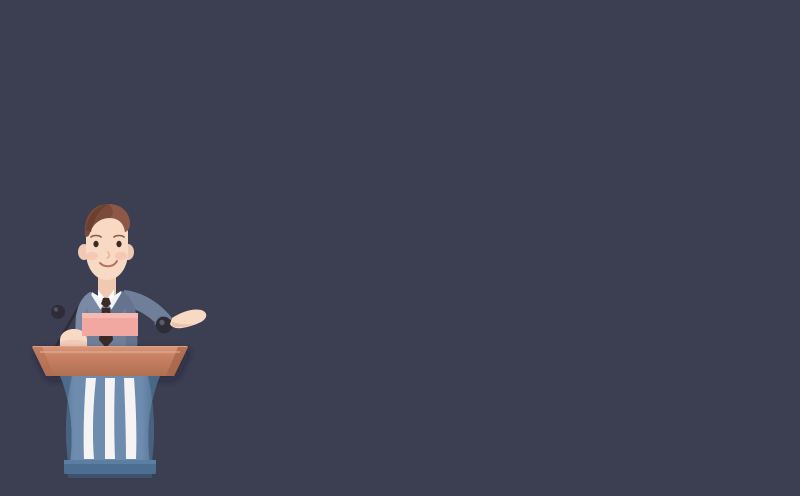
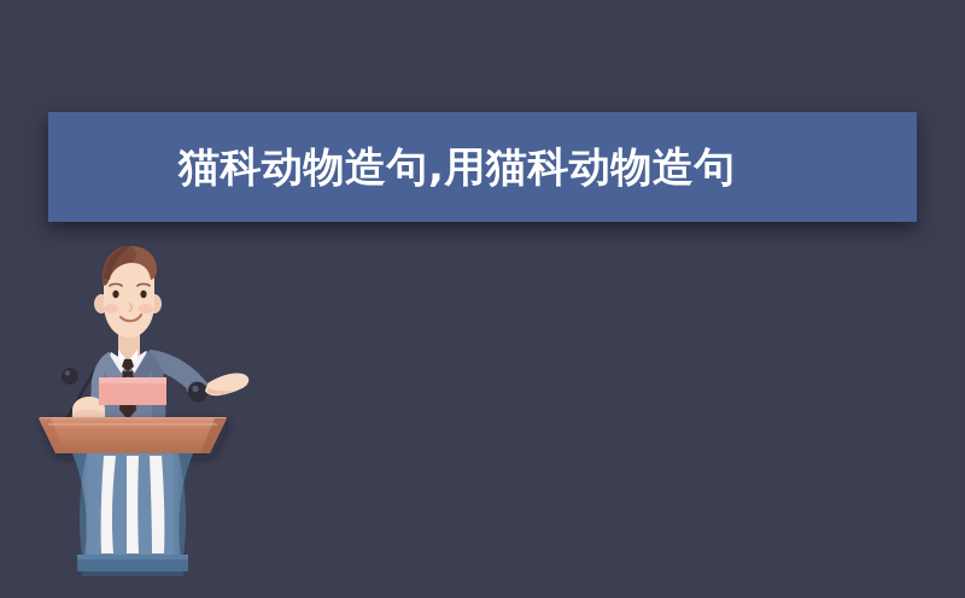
+ 猫科动物造句,用猫科动物造句
